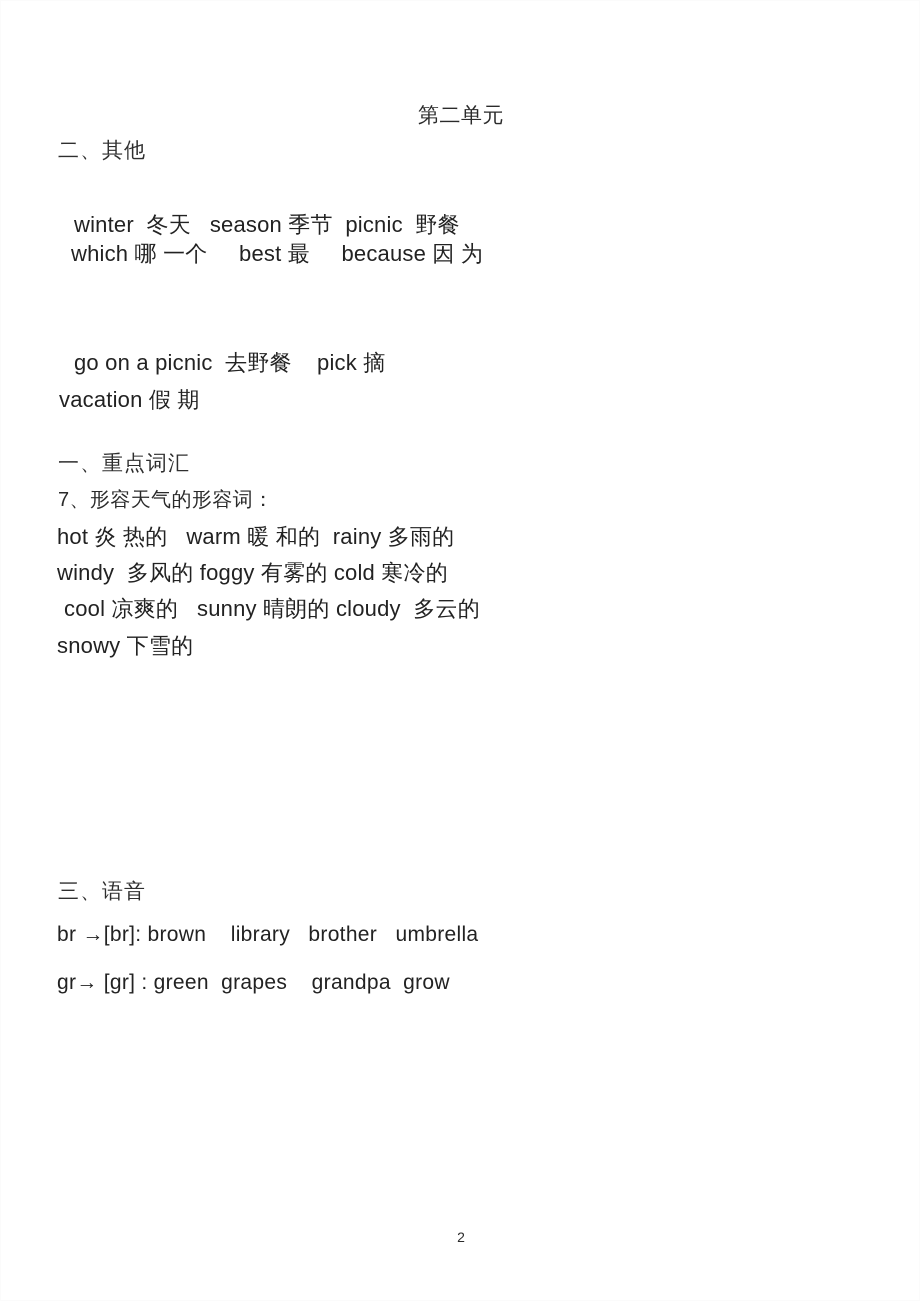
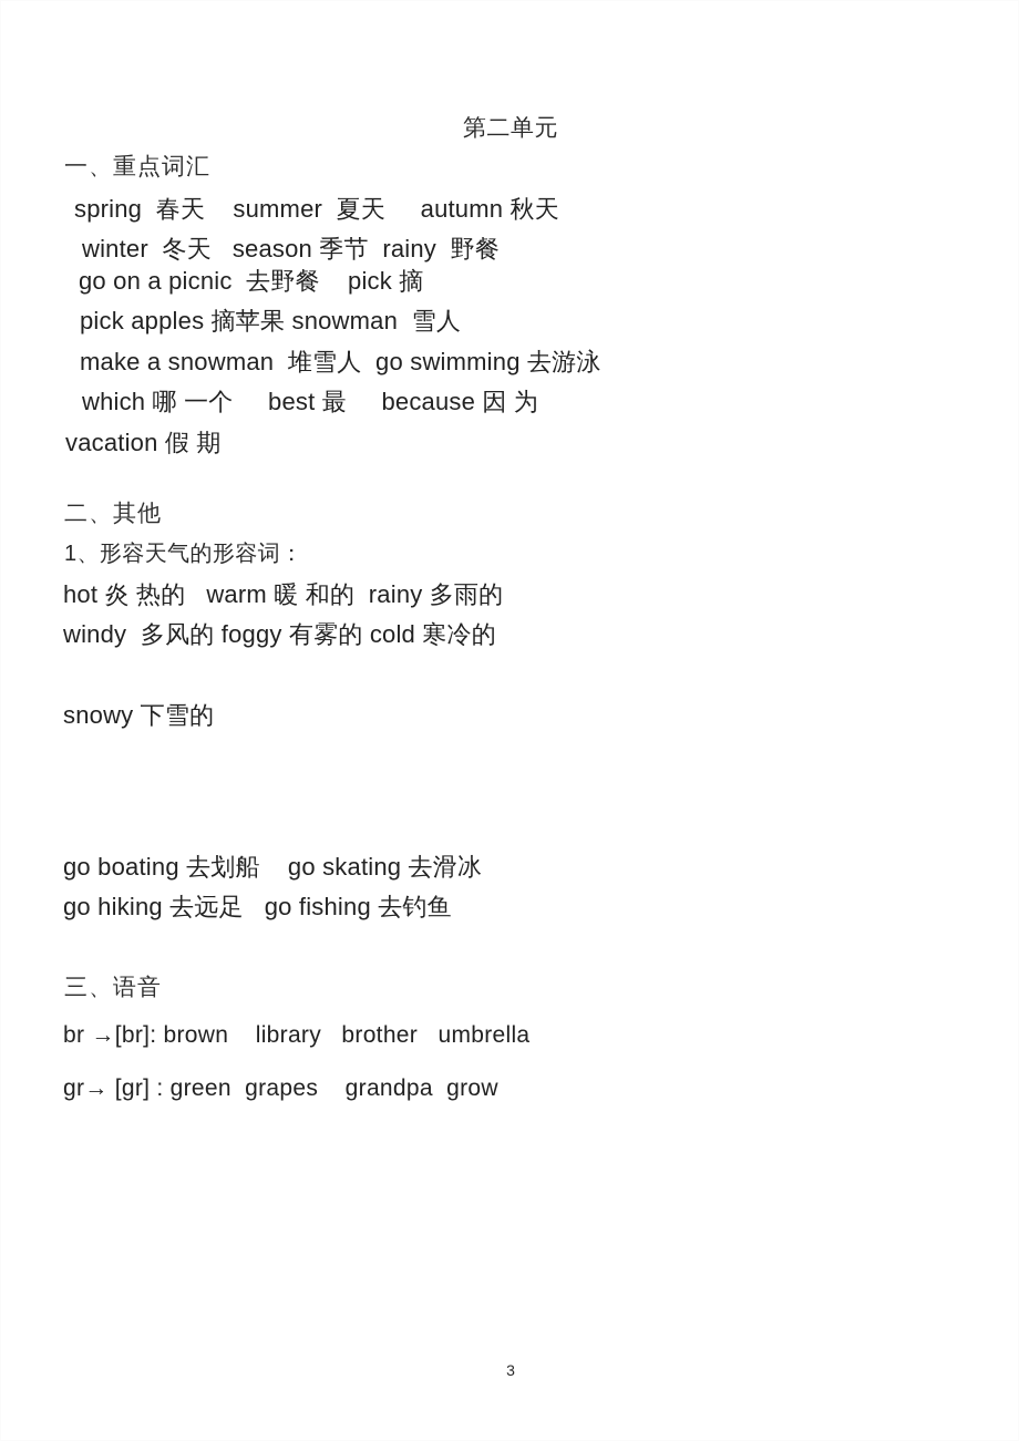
  第二单元
- 二、其他
+ 一、重点词汇
+ spring 春天 summer 夏天 autumn 秋天
- winter 冬天 season 季节 picnic 野餐
+ winter 冬天 season 季节 rainy 野餐
- which 哪 一个 best 最 because 因 为
+ go on a picnic 去野餐 pick 摘
+ pick apples 摘苹果 snowman 雪人
+ make a snowman 堆雪人 go swimming 去游泳
- go on a picnic 去野餐 pick 摘
+ which 哪 一个 best 最 because 因 为
  vacation 假 期
- 一、重点词汇
+ 二、其他
- 7、形容天气的形容词：
+ 1、形容天气的形容词：
  hot 炎 热的 warm 暖 和的 rainy 多雨的
  windy 多风的 foggy 有雾的 cold 寒冷的
- cool 凉爽的 sunny 晴朗的 cloudy 多云的
  snowy 下雪的
+ go boating 去划船 go skating 去滑冰
+ go hiking 去远足 go fishing 去钓鱼
  三、语音
  br →[br]: brown library brother umbrella
  gr→ [gr] : green grapes grandpa grow
- 2
+ 3
